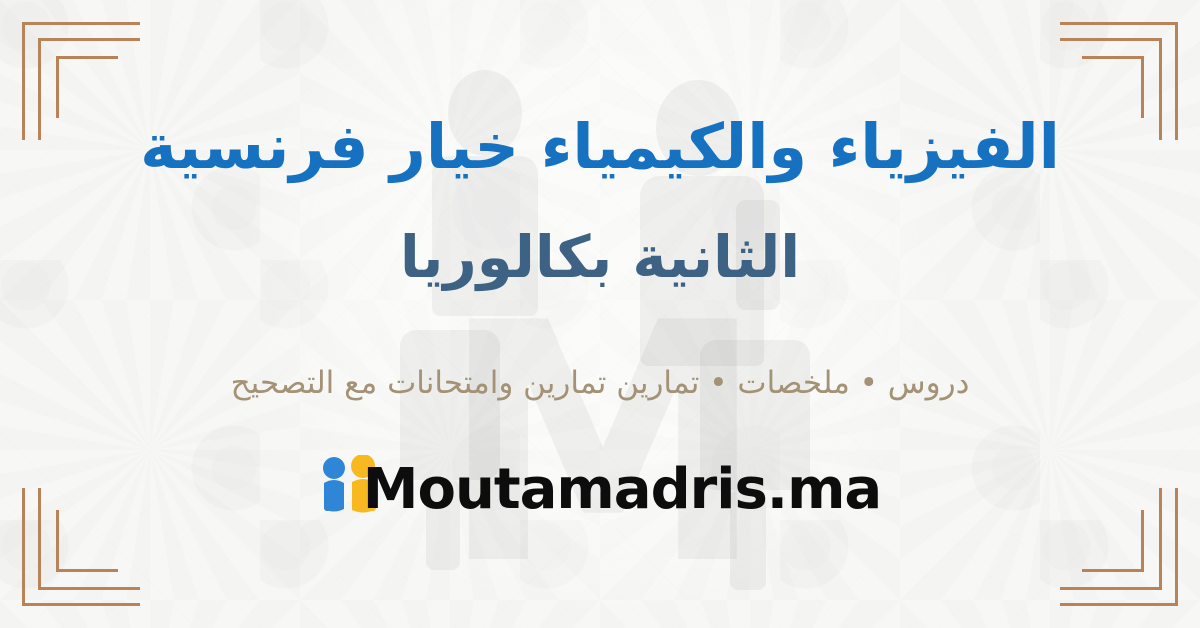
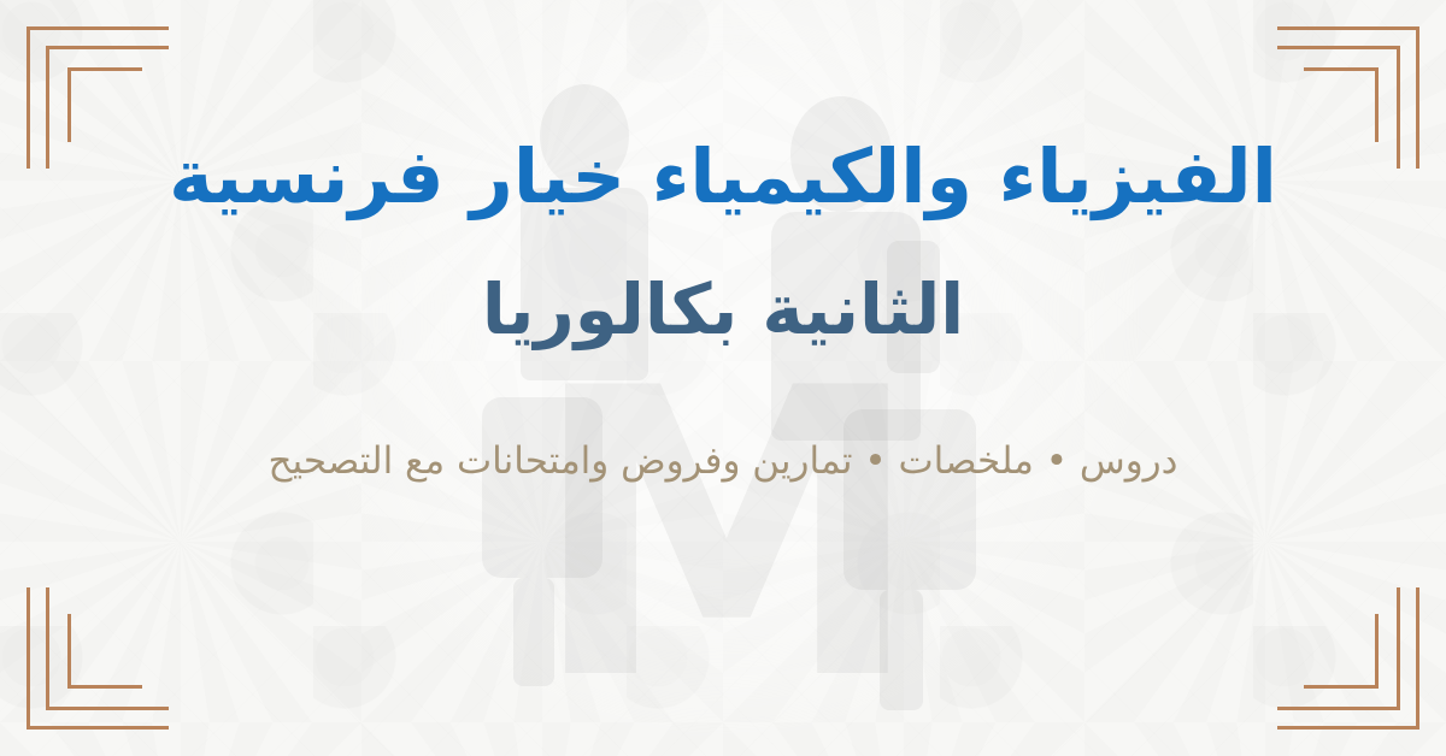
  M
  الفيزياء والكيمياء خيار فرنسية
  الثانية بكالوريا
- دروس • ملخصات • تمارين تمارين وامتحانات مع التصحيح
+ دروس • ملخصات • تمارين وفروض وامتحانات مع التصحيح
- Moutamadris.ma
